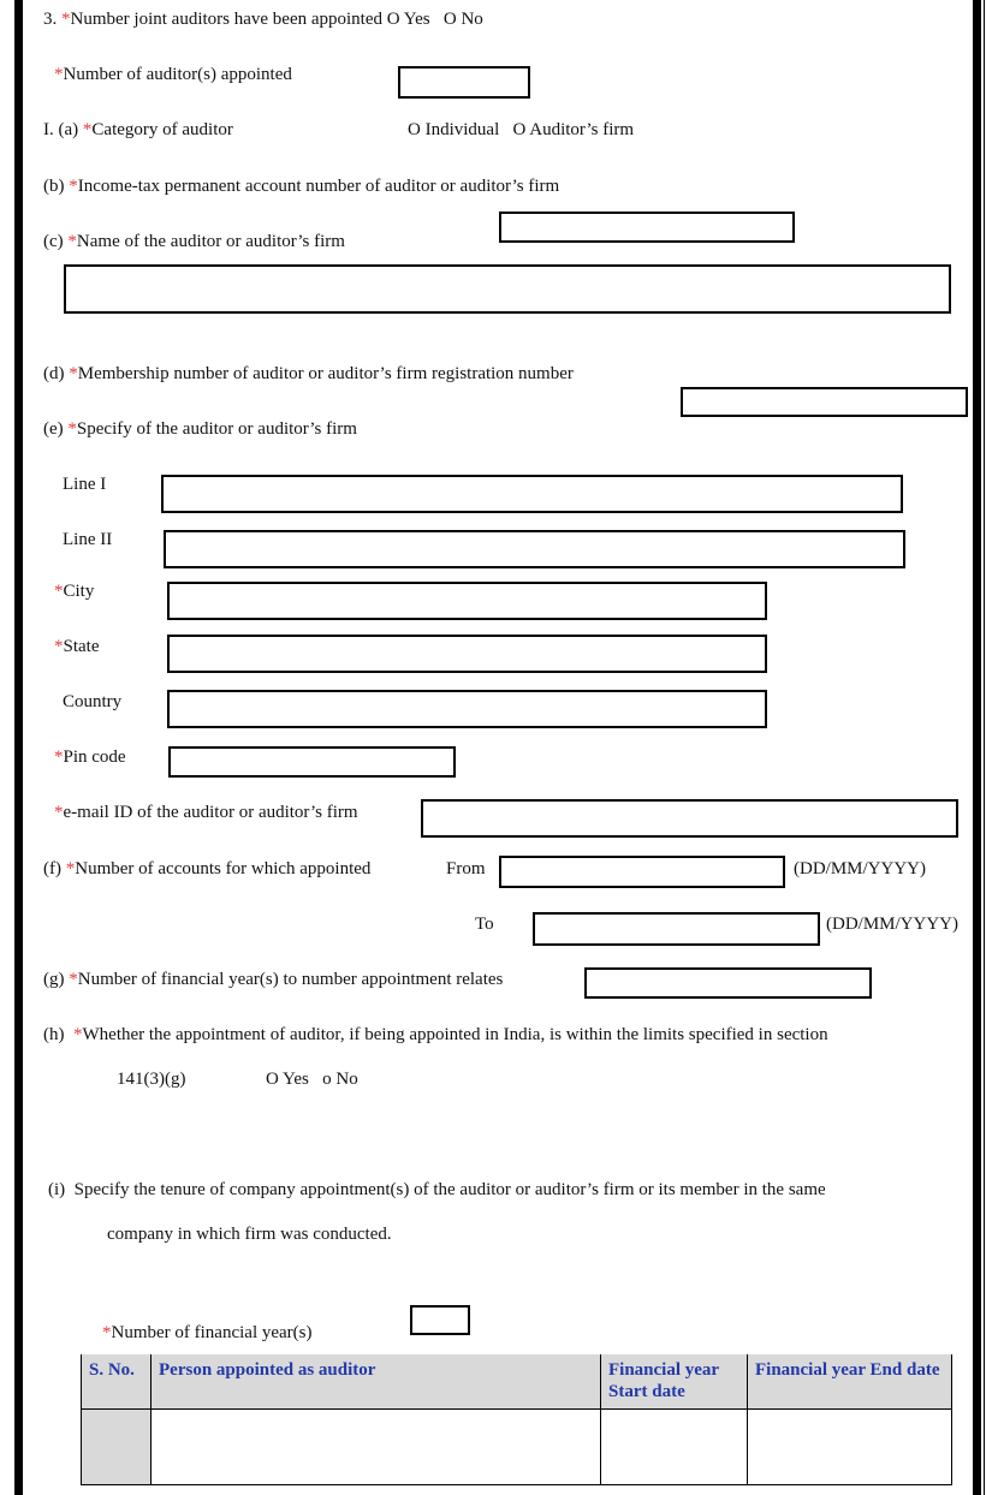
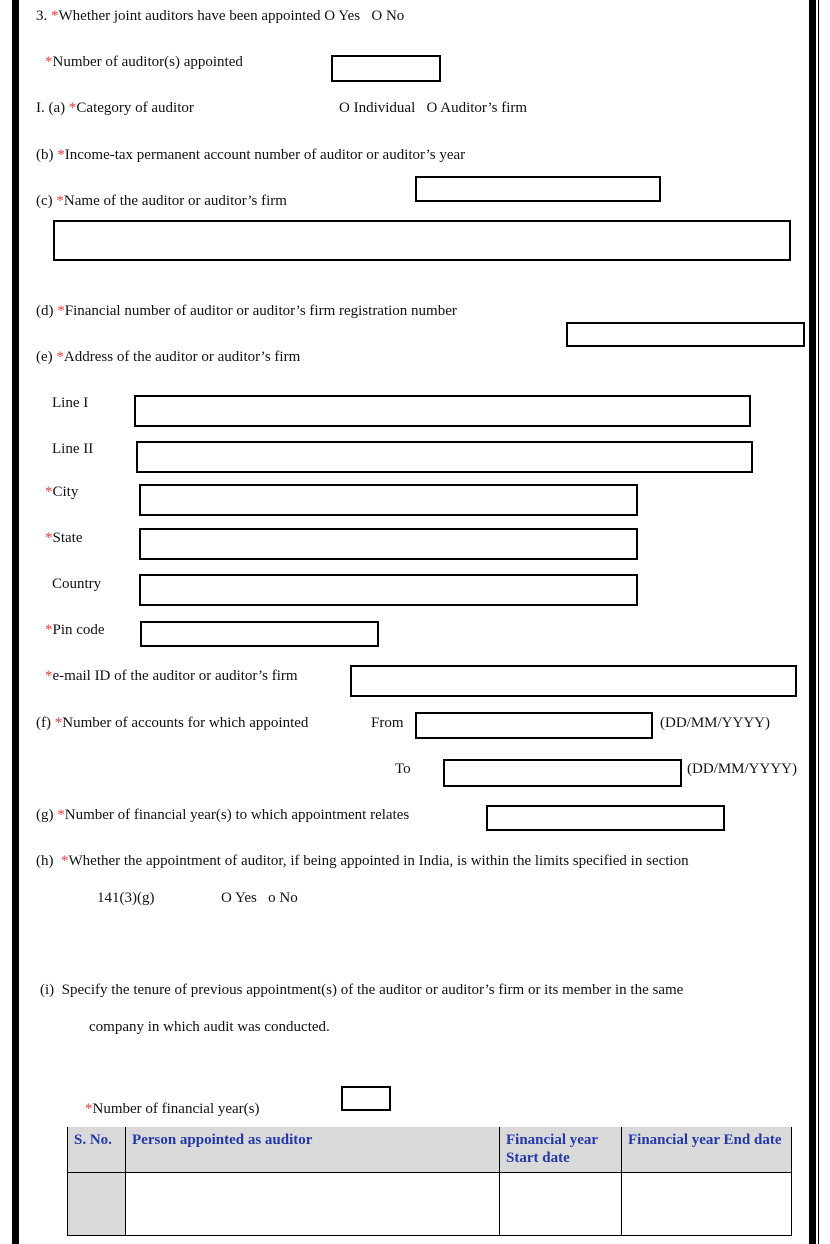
- 3. *Number joint auditors have been appointed O Yes O No
+ 3. *Whether joint auditors have been appointed O Yes O No
  *Number of auditor(s) appointed
  I. (a) *Category of auditor
  O Individual O Auditor’s firm
- (b) *Income-tax permanent account number of auditor or auditor’s firm
+ (b) *Income-tax permanent account number of auditor or auditor’s year
  (c) *Name of the auditor or auditor’s firm
- (d) *Membership number of auditor or auditor’s firm registration number
+ (d) *Financial number of auditor or auditor’s firm registration number
- (e) *Specify of the auditor or auditor’s firm
+ (e) *Address of the auditor or auditor’s firm
  Line I
  Line II
  *City
  *State
  Country
  *Pin code
  *e-mail ID of the auditor or auditor’s firm
  (f) *Number of accounts for which appointed
  From
  (DD/MM/YYYY)
  To
  (DD/MM/YYYY)
- (g) *Number of financial year(s) to number appointment relates
+ (g) *Number of financial year(s) to which appointment relates
  (h) *Whether the appointment of auditor, if being appointed in India, is within the limits specified in section
  141(3)(g)
  O Yes o No
- (i) Specify the tenure of company appointment(s) of the auditor or auditor’s firm or its member in the same
+ (i) Specify the tenure of previous appointment(s) of the auditor or auditor’s firm or its member in the same
- company in which firm was conducted.
+ company in which audit was conducted.
  *Number of financial year(s)
  S. No.	Person appointed as auditor	Financial year Start date	Financial year End date
